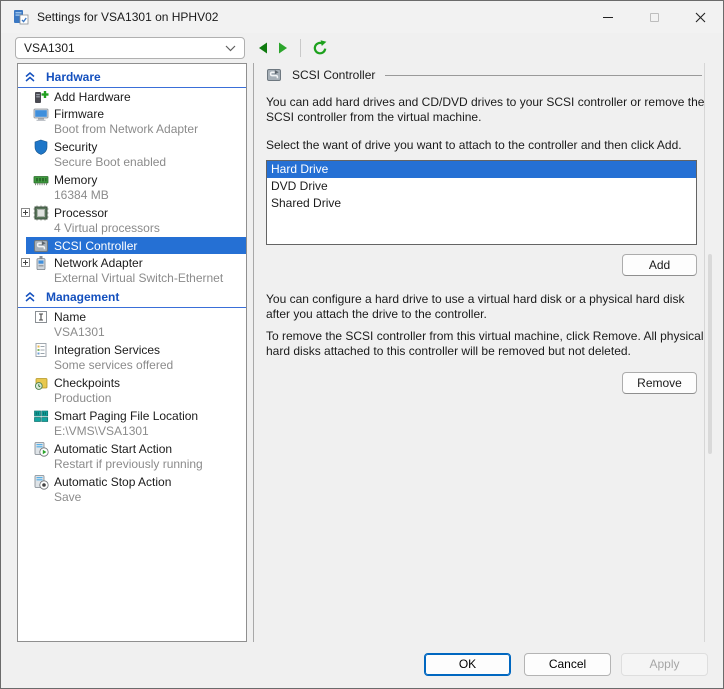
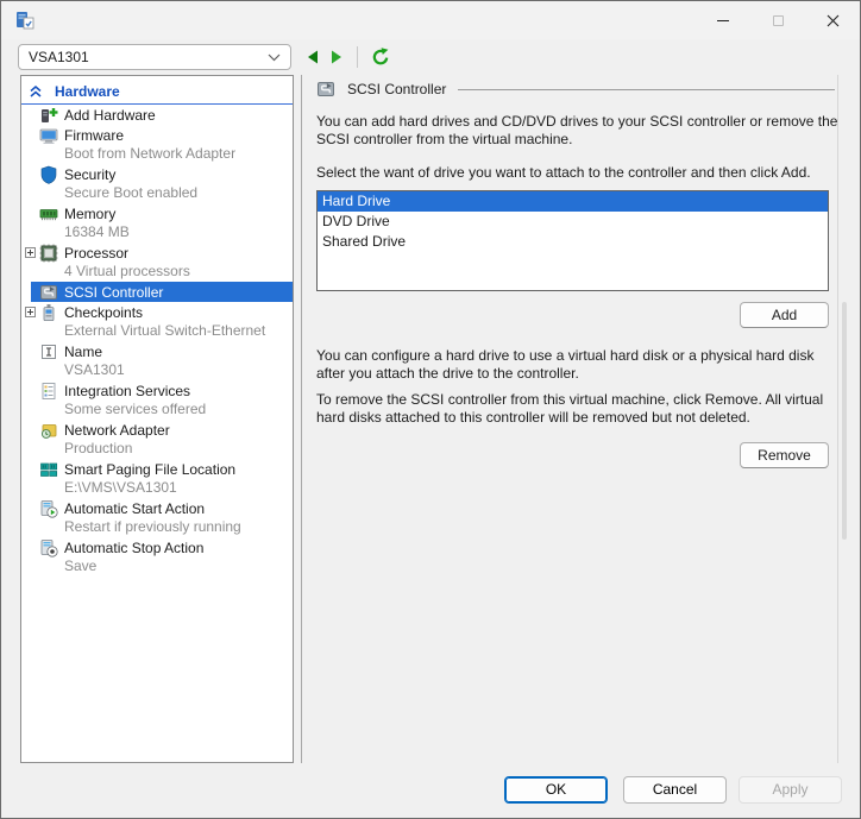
- Settings for VSA1301 on HPHV02
  VSA1301
  Hardware
  Add Hardware
  Firmware
  Boot from Network Adapter
  Security
  Secure Boot enabled
  Memory
  16384 MB
  Processor
  4 Virtual processors
  SCSI Controller
- Network Adapter
+ Checkpoints
  External Virtual Switch-Ethernet
- Management
  Name
  VSA1301
  Integration Services
  Some services offered
- Checkpoints
+ Network Adapter
  Production
  Smart Paging File Location
  E:\VMS\VSA1301
  Automatic Start Action
  Restart if previously running
  Automatic Stop Action
  Save
  SCSI Controller
  You can add hard drives and CD/DVD drives to your SCSI controller or remove the SCSI controller from the virtual machine.
  Select the want of drive you want to attach to the controller and then click Add.
  Hard Drive
  DVD Drive
  Shared Drive
  Add
  You can configure a hard drive to use a virtual hard disk or a physical hard disk after you attach the drive to the controller.
- To remove the SCSI controller from this virtual machine, click Remove. All physical hard disks attached to this controller will be removed but not deleted.
+ To remove the SCSI controller from this virtual machine, click Remove. All virtual hard disks attached to this controller will be removed but not deleted.
  Remove
  OK
  Cancel
  Apply
